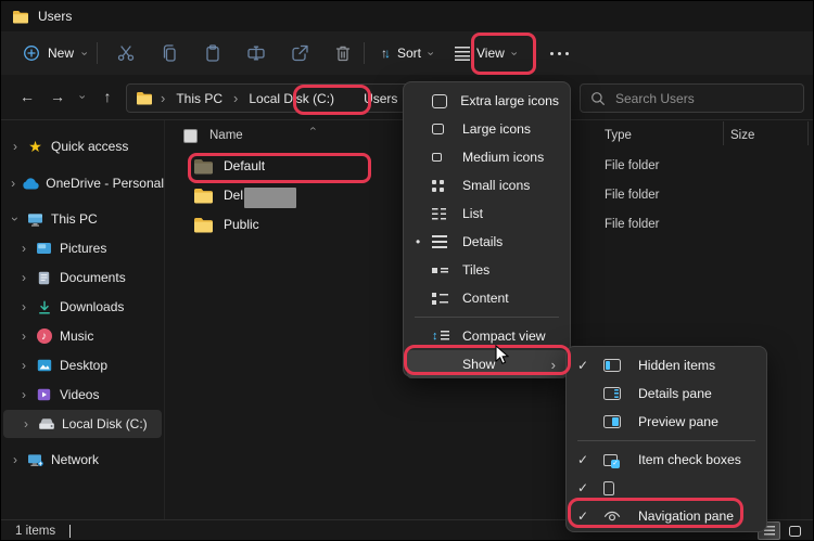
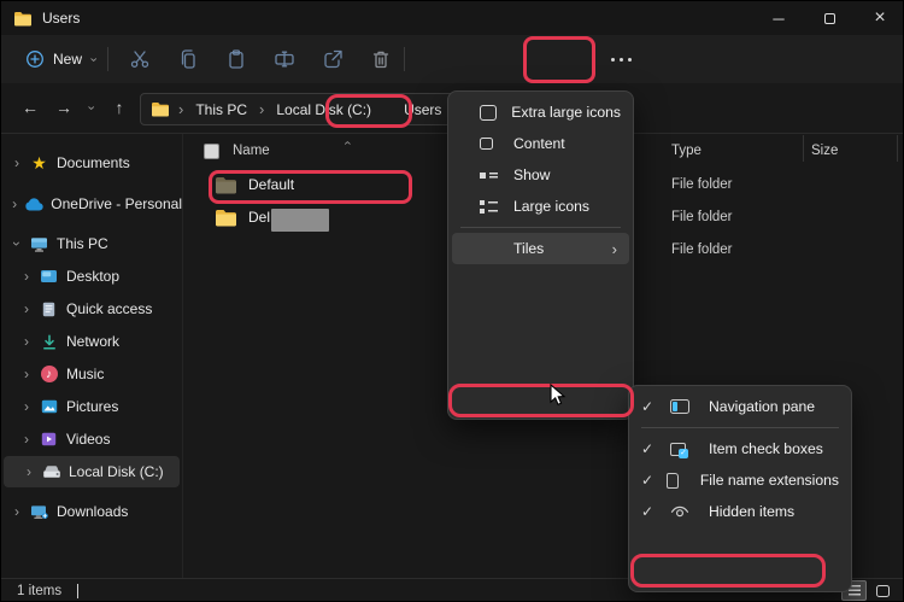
  Users
+ ─
+ ×
  New
- ↑↓
- Sort
- View
  ←
  →
  ↑
  ›
  This PC
  ›
  Local Disk (C:)
  Users
- Search Users
  ›
  ★
- Quick access
+ Documents
  ›
  OneDrive - Personal
  This PC
  ›
- Pictures
+ Desktop
  ›
- Documents
+ Quick access
  ›
- Downloads
+ Network
  ›
  ♪
  Music
  ›
- Desktop
+ Pictures
  ›
  Videos
  ›
  Local Disk (C:)
  ›
- Network
+ Downloads
  Name
  Type
  Size
  Default
  Del
- Public
  File folder
  File folder
  File folder
  Extra large icons
- Large icons
+ Content
- Medium icons
- Small icons
- List
- •
- Details
- Tiles
+ Show
- Content
+ Large icons
- Compact view
- Show
+ Tiles
  ›
  ✓
- Hidden items
+ Navigation pane
- Details pane
- Preview pane
  ✓
  Item check boxes
  ✓
+ File name extensions
  ✓
- Navigation pane
+ Hidden items
  1 items
